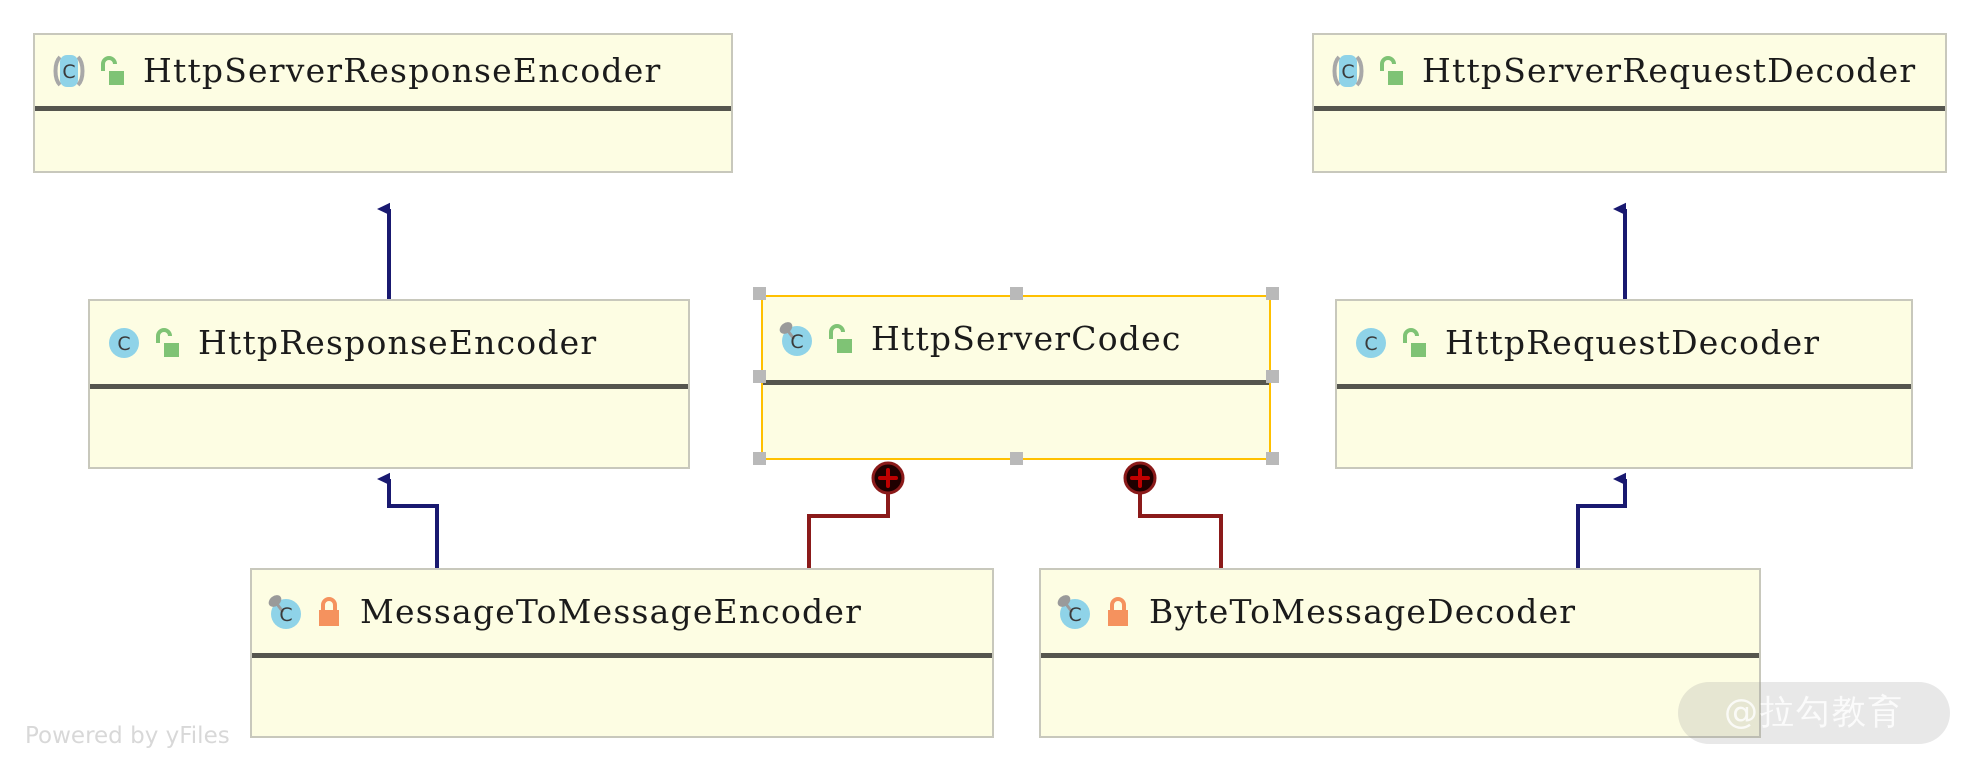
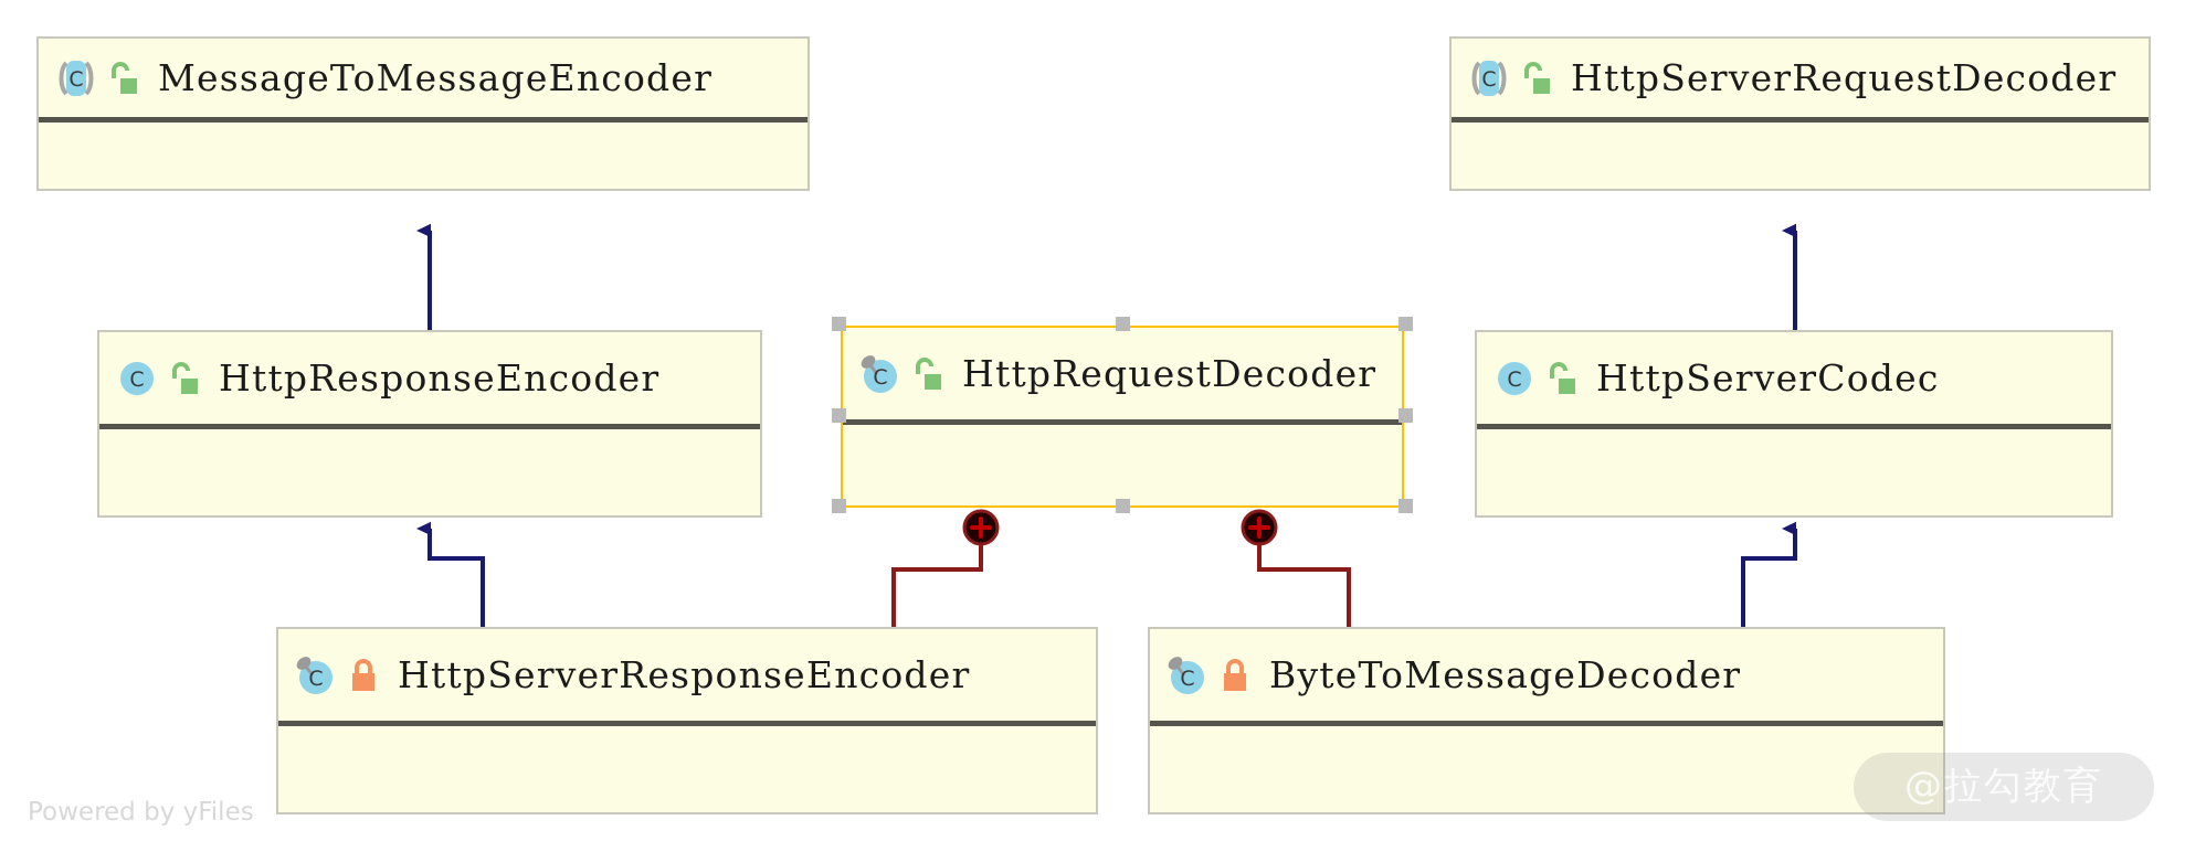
  C
- HttpServerResponseEncoder
+ MessageToMessageEncoder
  C
  HttpServerRequestDecoder
  C
  HttpResponseEncoder
  C
- HttpServerCodec
+ HttpRequestDecoder
  C
- HttpRequestDecoder
+ HttpServerCodec
  C
- MessageToMessageEncoder
+ HttpServerResponseEncoder
  C
  ByteToMessageDecoder
  Powered by yFiles
  @拉勾教育
